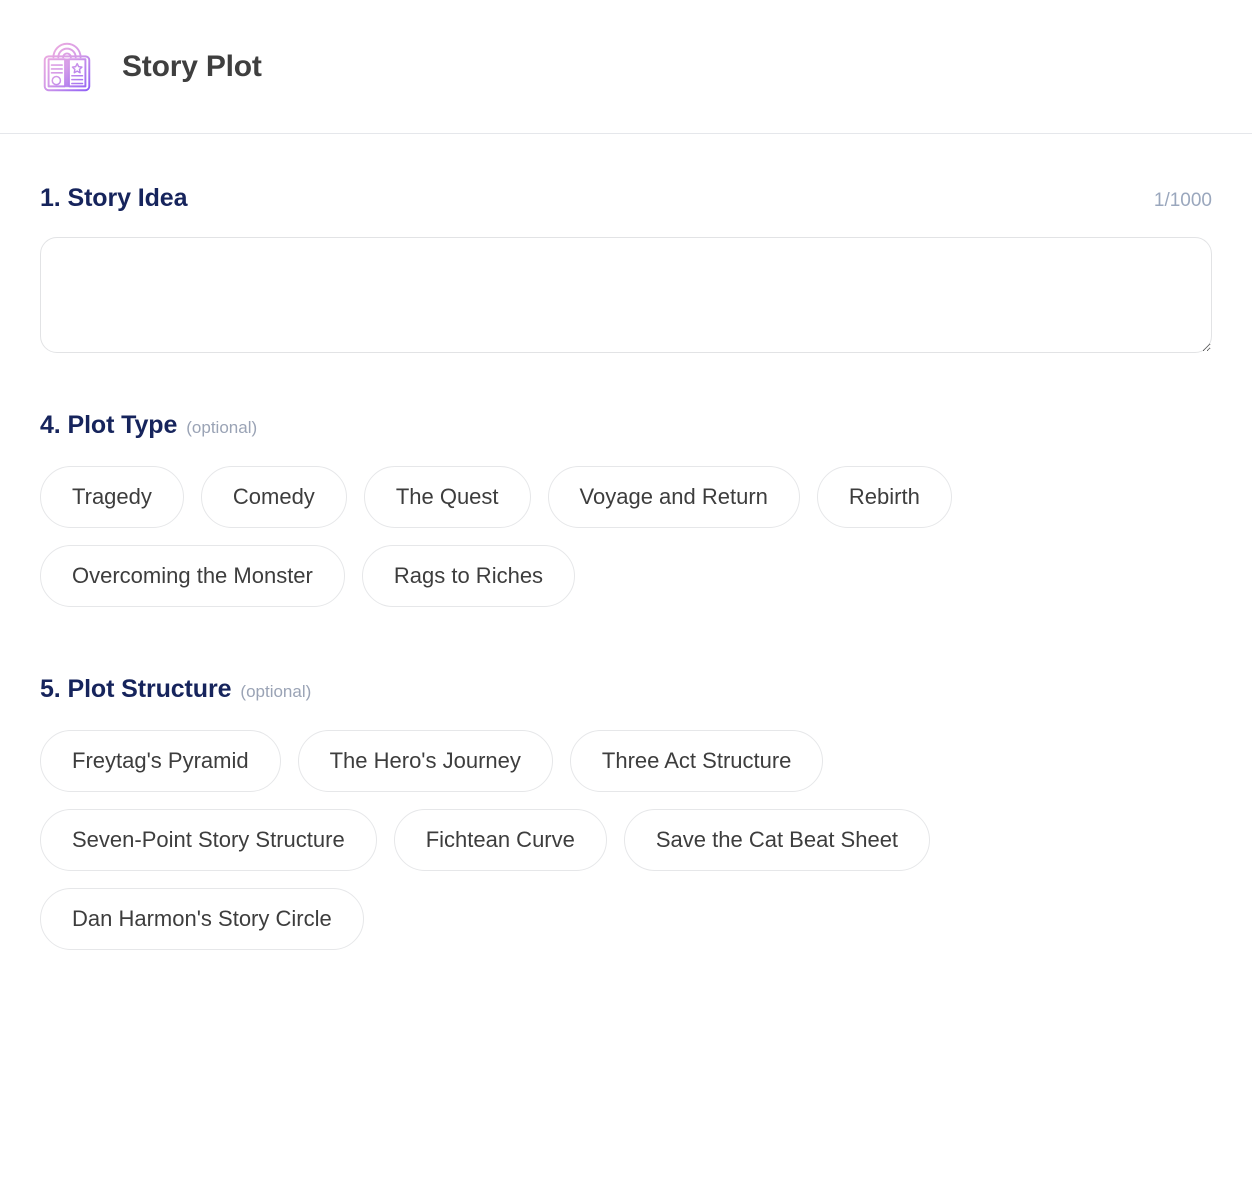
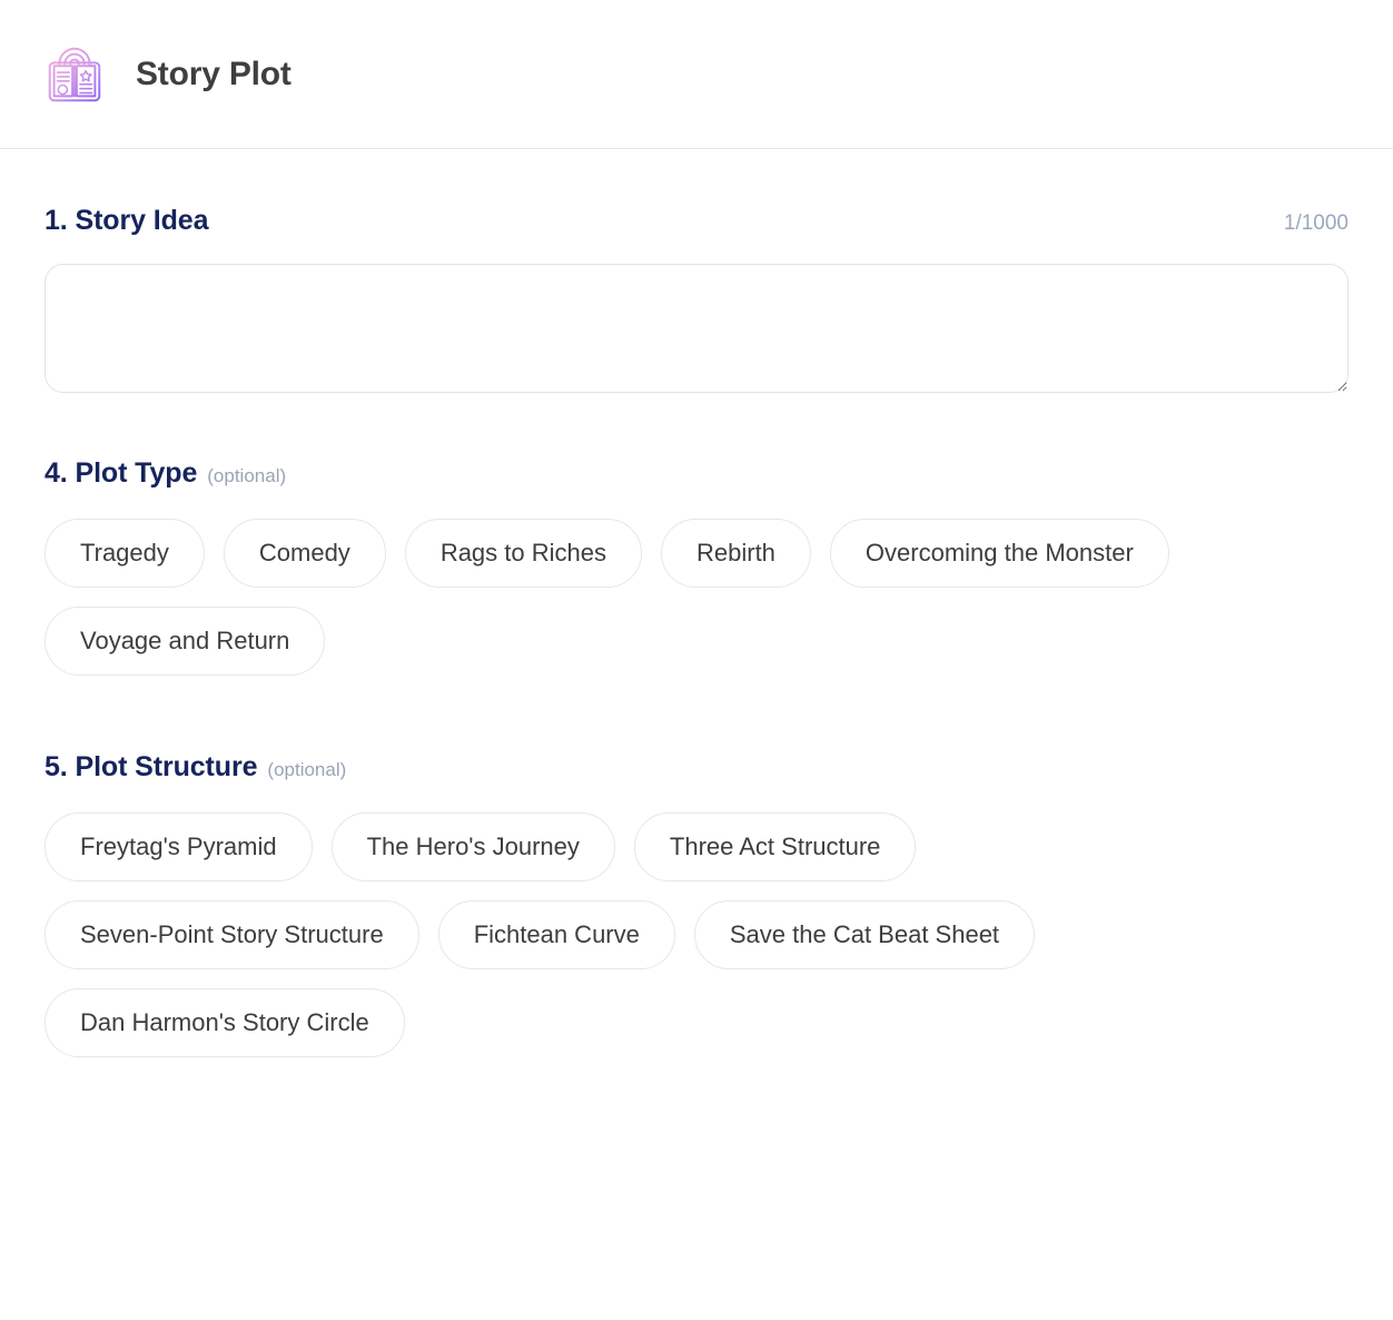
  Story Plot
  1. Story Idea
  1/1000
  4. Plot Type
  (optional)
  Tragedy
  Comedy
- The Quest
- Voyage and Return
+ Rags to Riches
  Rebirth
  Overcoming the Monster
- Rags to Riches
+ Voyage and Return
  5. Plot Structure
  (optional)
  Freytag's Pyramid
  The Hero's Journey
  Three Act Structure
  Seven-Point Story Structure
  Fichtean Curve
  Save the Cat Beat Sheet
  Dan Harmon's Story Circle
